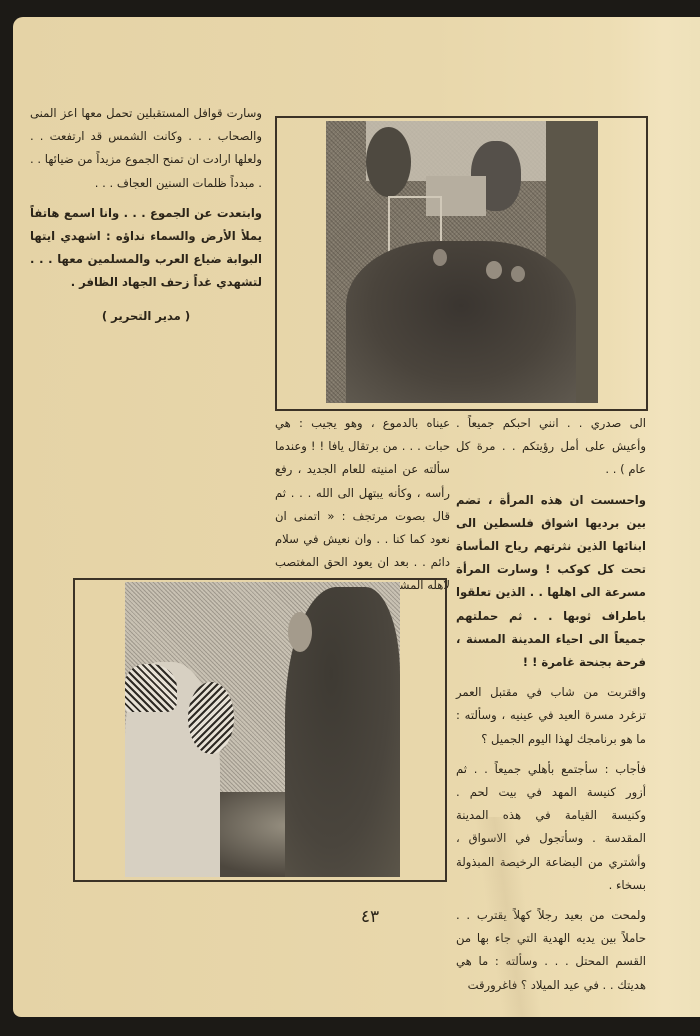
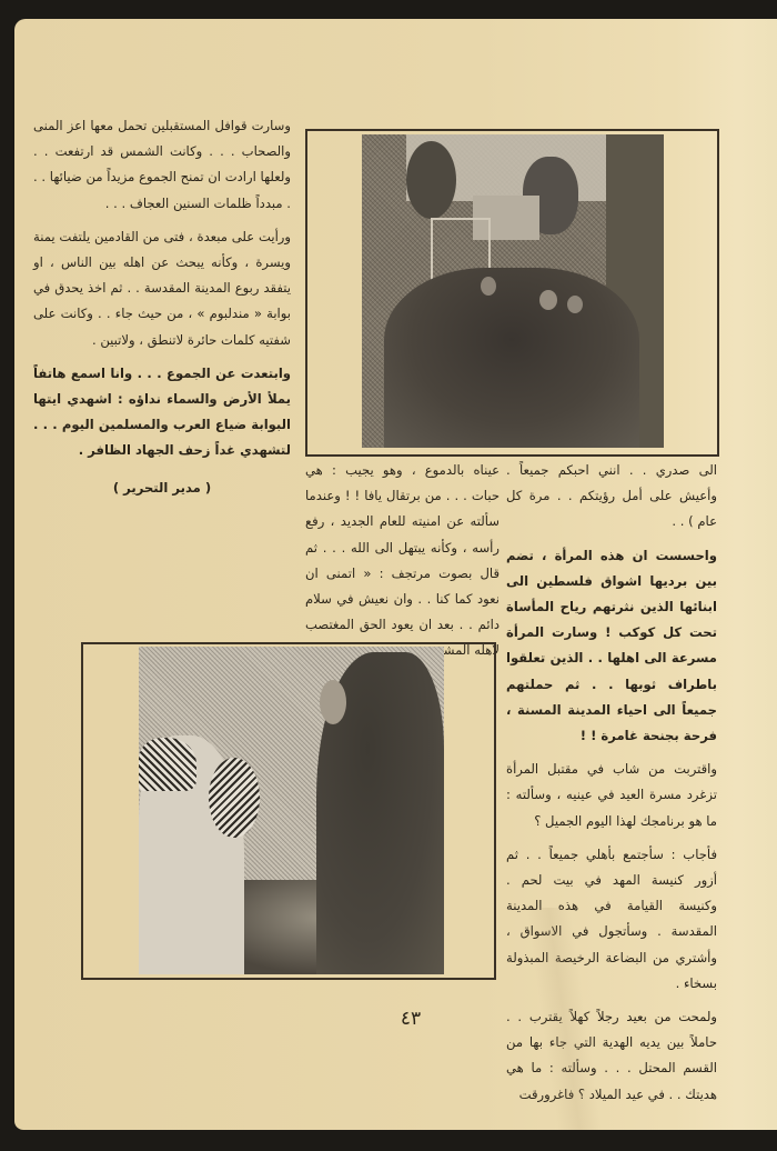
  وسارت قوافل المستقبلين تحمل معها اعز المنى والصحاب . . . وكانت الشمس قد ارتفعت . . ولعلها ارادت ان تمنح الجموع مزيداً من ضيائها . . . مبدداً ظلمات السنين العجاف . . .
+ ورأيت على مبعدة ، فتى من القادمين يلتفت يمنة ويسرة ، وكأنه يبحث عن اهله بين الناس ، او يتفقد ربوع المدينة المقدسة . . ثم اخذ يحدق في بوابة « مندلبوم » ، من حيث جاء . . وكانت على شفتيه كلمات حائرة لاتنطق ، ولاتبين .
- وابتعدت عن الجموع . . . وانا اسمع هاتفاً يملأ الأرض والسماء نداؤه : اشهدي ايتها البوابة ضياع العرب والمسلمين معها . . . لتشهدي غداً زحف الجهاد الظافر .
+ وابتعدت عن الجموع . . . وانا اسمع هاتفاً يملأ الأرض والسماء نداؤه : اشهدي ايتها البوابة ضياع العرب والمسلمين اليوم . . . لتشهدي غداً زحف الجهاد الظافر .
  ( مدير التحرير )
  عيناه بالدموع ، وهو يجيب : هي حبات . . . من برتقال يافا ! ! وعندما سألته عن امنيته للعام الجديد ، رفع رأسه ، وكأنه يبتهل الى الله . . . ثم قال بصوت مرتجف : « اتمنى ان نعود كما كنا . . وان نعيش في سلام دائم . . بعد ان يعود الحق المغتصب لأهله المش
  الى صدري . . انني احبكم جميعاً . وأعيش على أمل رؤيتكم . . مرة كل عام ) . .
  واحسست ان هذه المرأة ، تضم بين برديها اشواق فلسطين الى ابنائها الذين نثرتهم رياح المأساة تحت كل كوكب ! وسارت المرأة مسرعة الى اهلها . . الذين تعلقوا باطراف ثوبها . . ثم حملتهم جميعاً الى احياء المدينة المسنة ، فرحة بجنحة غامرة ! !
- واقتربت من شاب في مقتبل العمر تزغرد مسرة العيد في عينيه ، وسألته : ما هو برنامجك لهذا اليوم الجميل ؟
+ واقتربت من شاب في مقتبل المرأة تزغرد مسرة العيد في عينيه ، وسألته : ما هو برنامجك لهذا اليوم الجميل ؟
  فأجاب : سأجتمع بأهلي جميعاً . . ثم أزور كنيسة المهد في بيت لحم . وكنيسة القيامة في هذه المدينة المقدسة . وسأتجول فيق ، وأشتري من البضاعة الرخبذولة بسخاء .
  ولمحت من بعيد رجلاً كب . . حاملاً بين يديه الهدية ال بها من القسم المحتل . . . و ما هي هديتك . . في عيد الميلاورقت
  ٤٣
